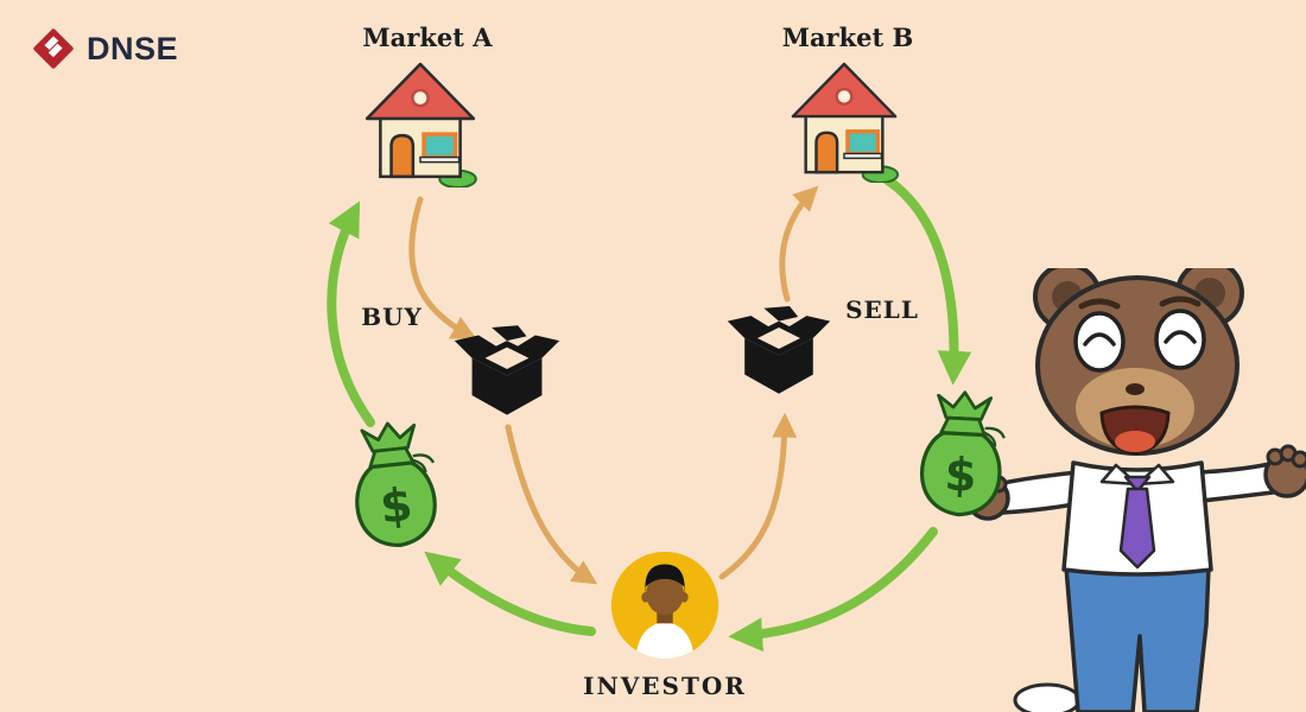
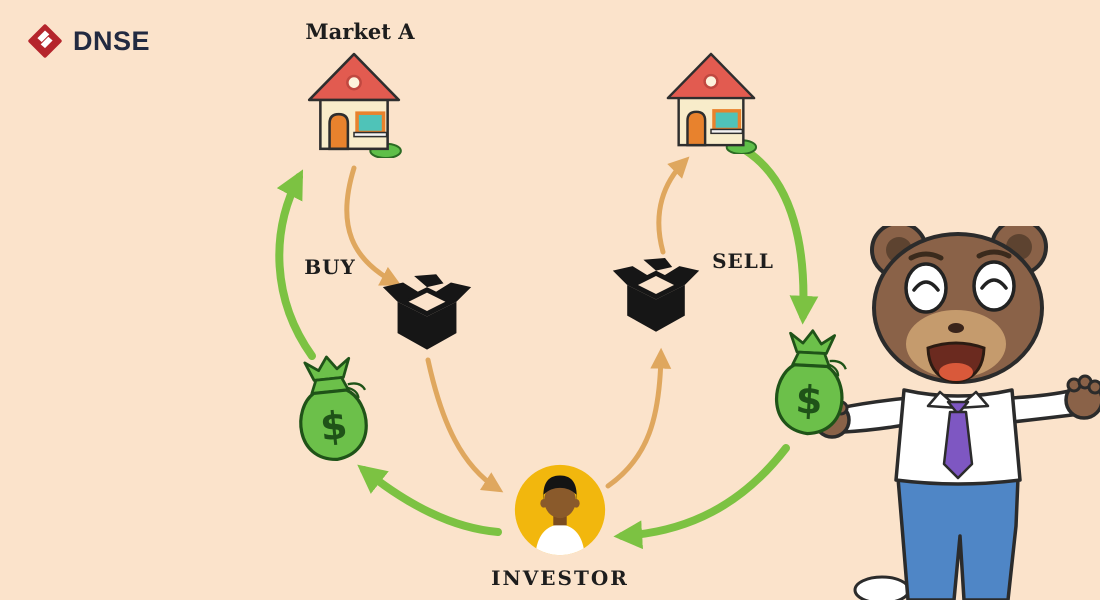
  DNSE
  Market A
- Market B
  BUY
  SELL
  INVESTOR
